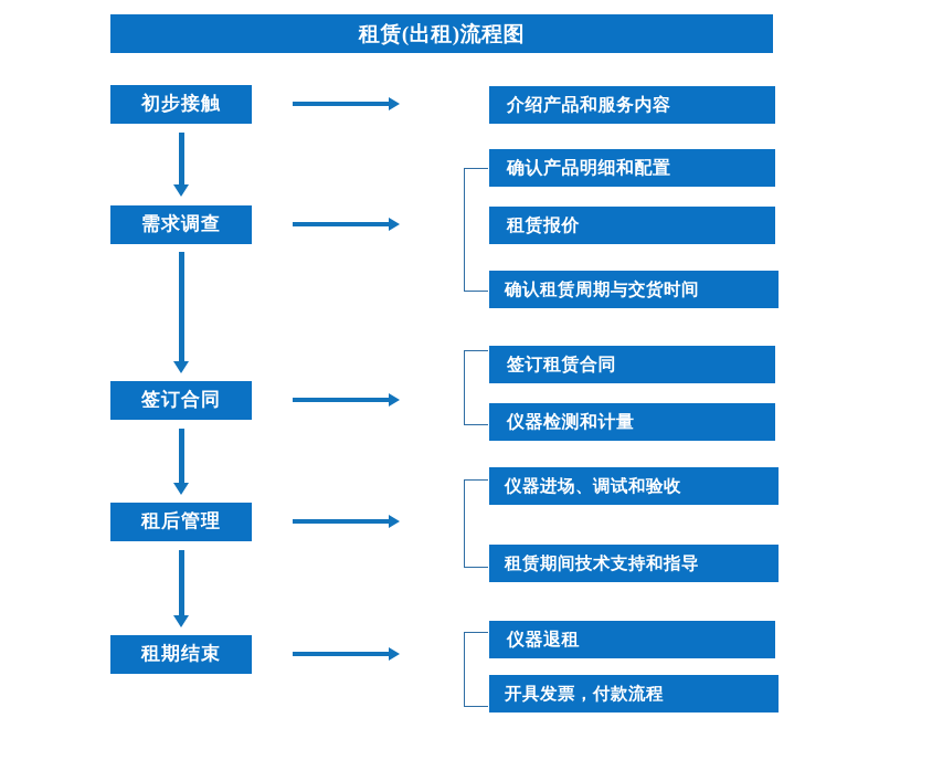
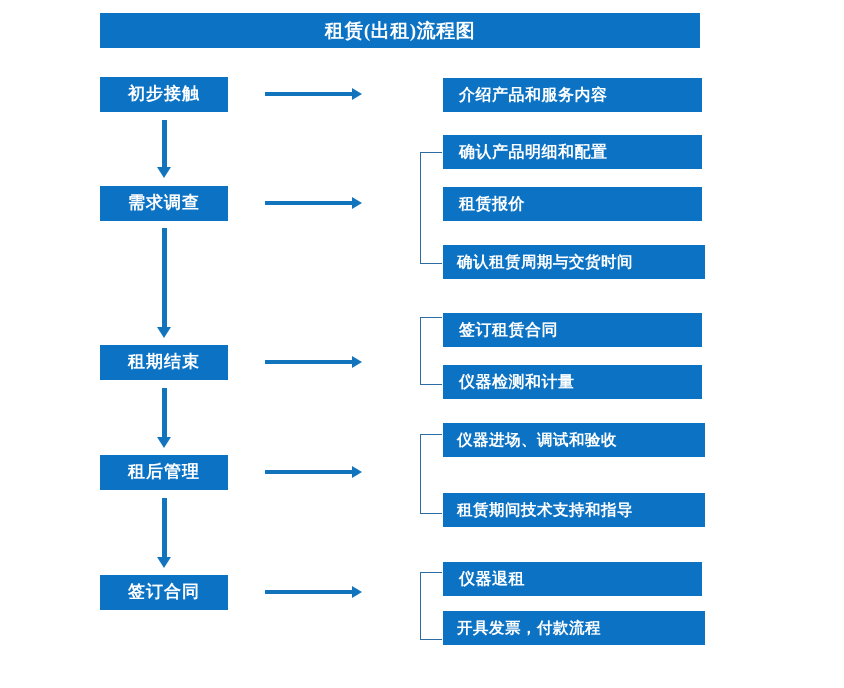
  租赁(出租)流程图
  初步接触
  需求调查
- 签订合同
+ 租期结束
  租后管理
- 租期结束
+ 签订合同
  介绍产品和服务内容
  确认产品明细和配置
  租赁报价
  确认租赁周期与交货时间
  签订租赁合同
  仪器检测和计量
  仪器进场、调试和验收
  租赁期间技术支持和指导
  仪器退租
  开具发票，付款流程
